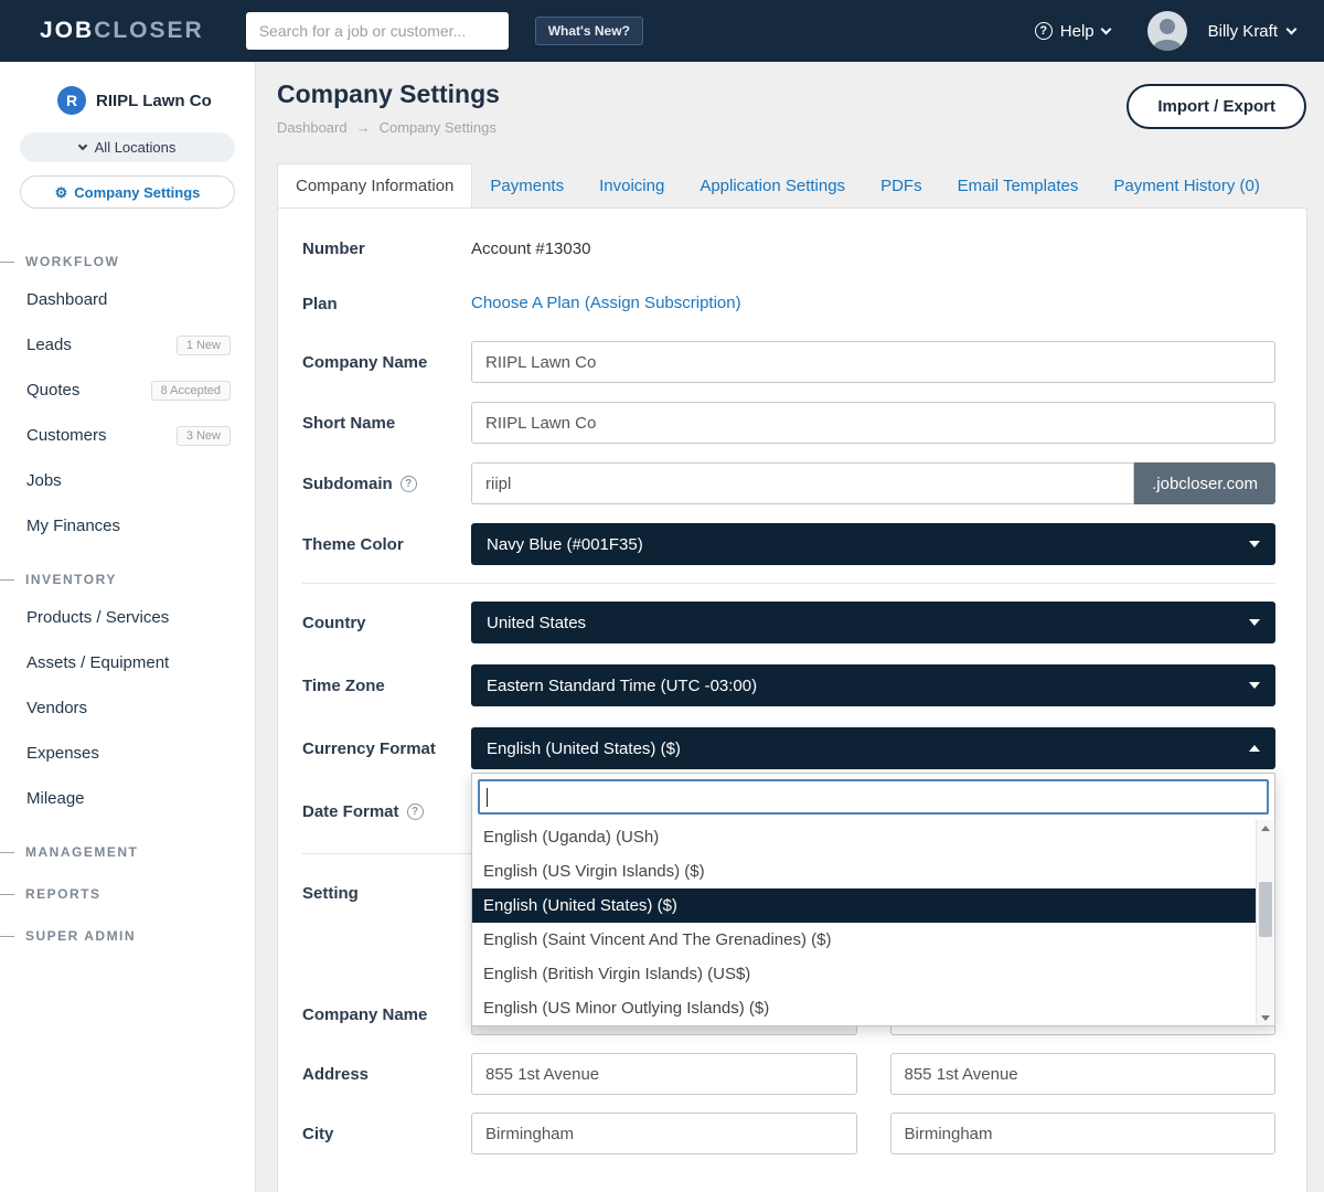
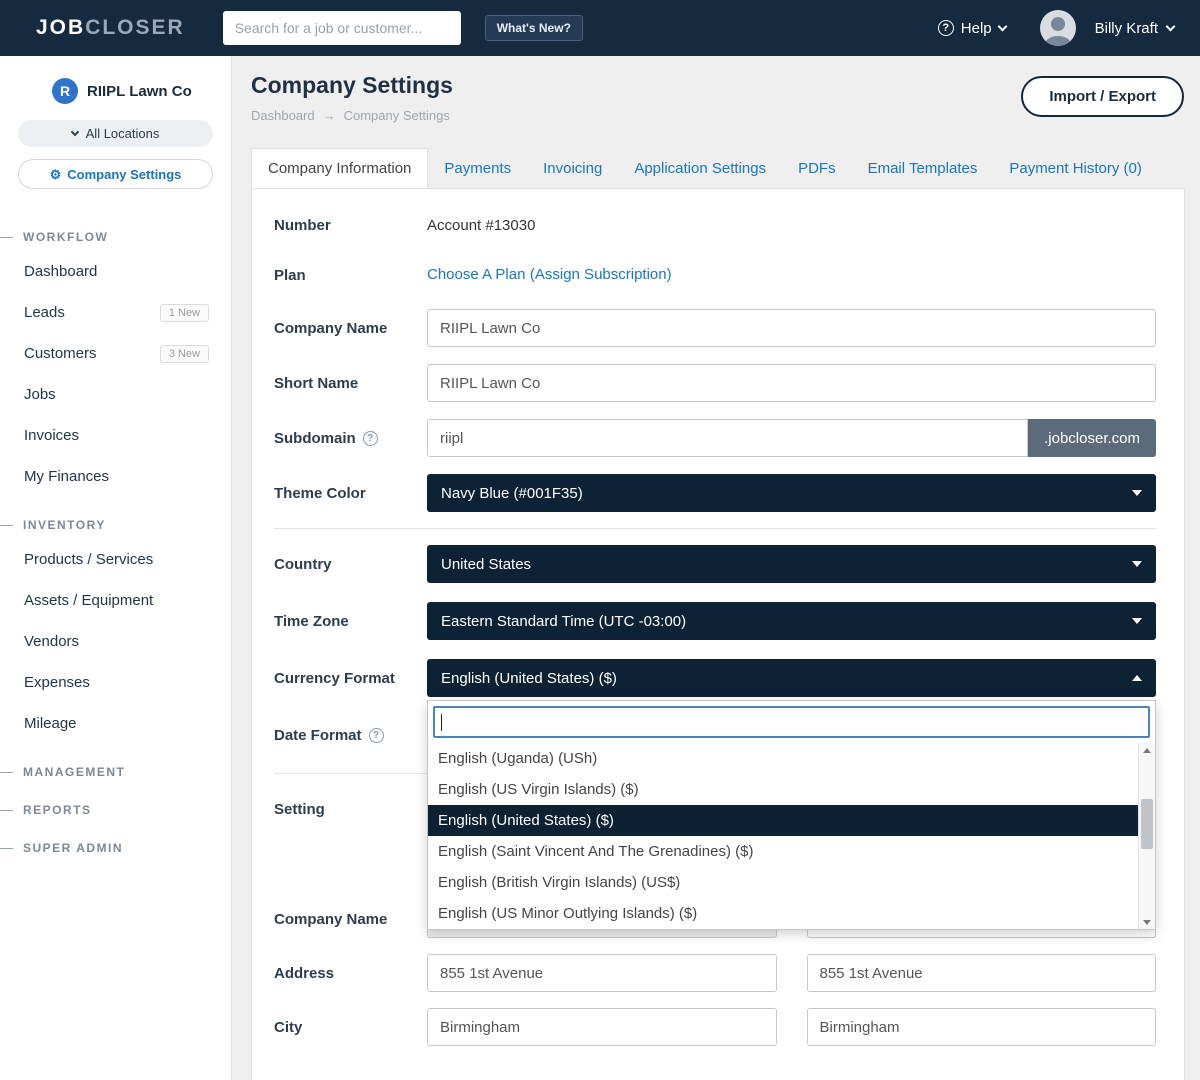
  JOBCLOSER
  Search for a job or customer...
  What's New?
  ?
  Help
  Billy Kraft
  R
  RIIPL Lawn Co
  All Locations
  ⚙
  Company Settings
  WORKFLOW
  Dashboard
  Leads
  1 New
- Quotes
- 8 Accepted
  Customers
  3 New
  Jobs
+ Invoices
  My Finances
  INVENTORY
  Products / Services
  Assets / Equipment
  Vendors
  Expenses
  Mileage
  MANAGEMENT
  REPORTS
  SUPER ADMIN
  Company Settings
  Dashboard
  →
  Company Settings
  Import / Export
  Company Information
  Payments
  Invoicing
  Application Settings
  PDFs
  Email Templates
  Payment History (0)
  Number
  Account #13030
  Plan
  Choose A Plan (Assign Subscription)
  Company Name
  RIIPL Lawn Co
  Short Name
  RIIPL Lawn Co
  Subdomain
  ?
  riipl
  .jobcloser.com
  Theme Color
  Navy Blue (#001F35)
  Country
  United States
  Time Zone
  Eastern Standard Time (UTC -03:00)
  Currency Format
  English (United States) ($)
  English (Uganda) (USh)
  English (US Virgin Islands) ($)
  English (United States) ($)
  English (Saint Vincent And The Grenadines) ($)
  English (British Virgin Islands) (US$)
  English (US Minor Outlying Islands) ($)
  Date Format
  ?
  Setting
  Company Name
  Address
  855 1st Avenue
  855 1st Avenue
  City
  Birmingham
  Birmingham
